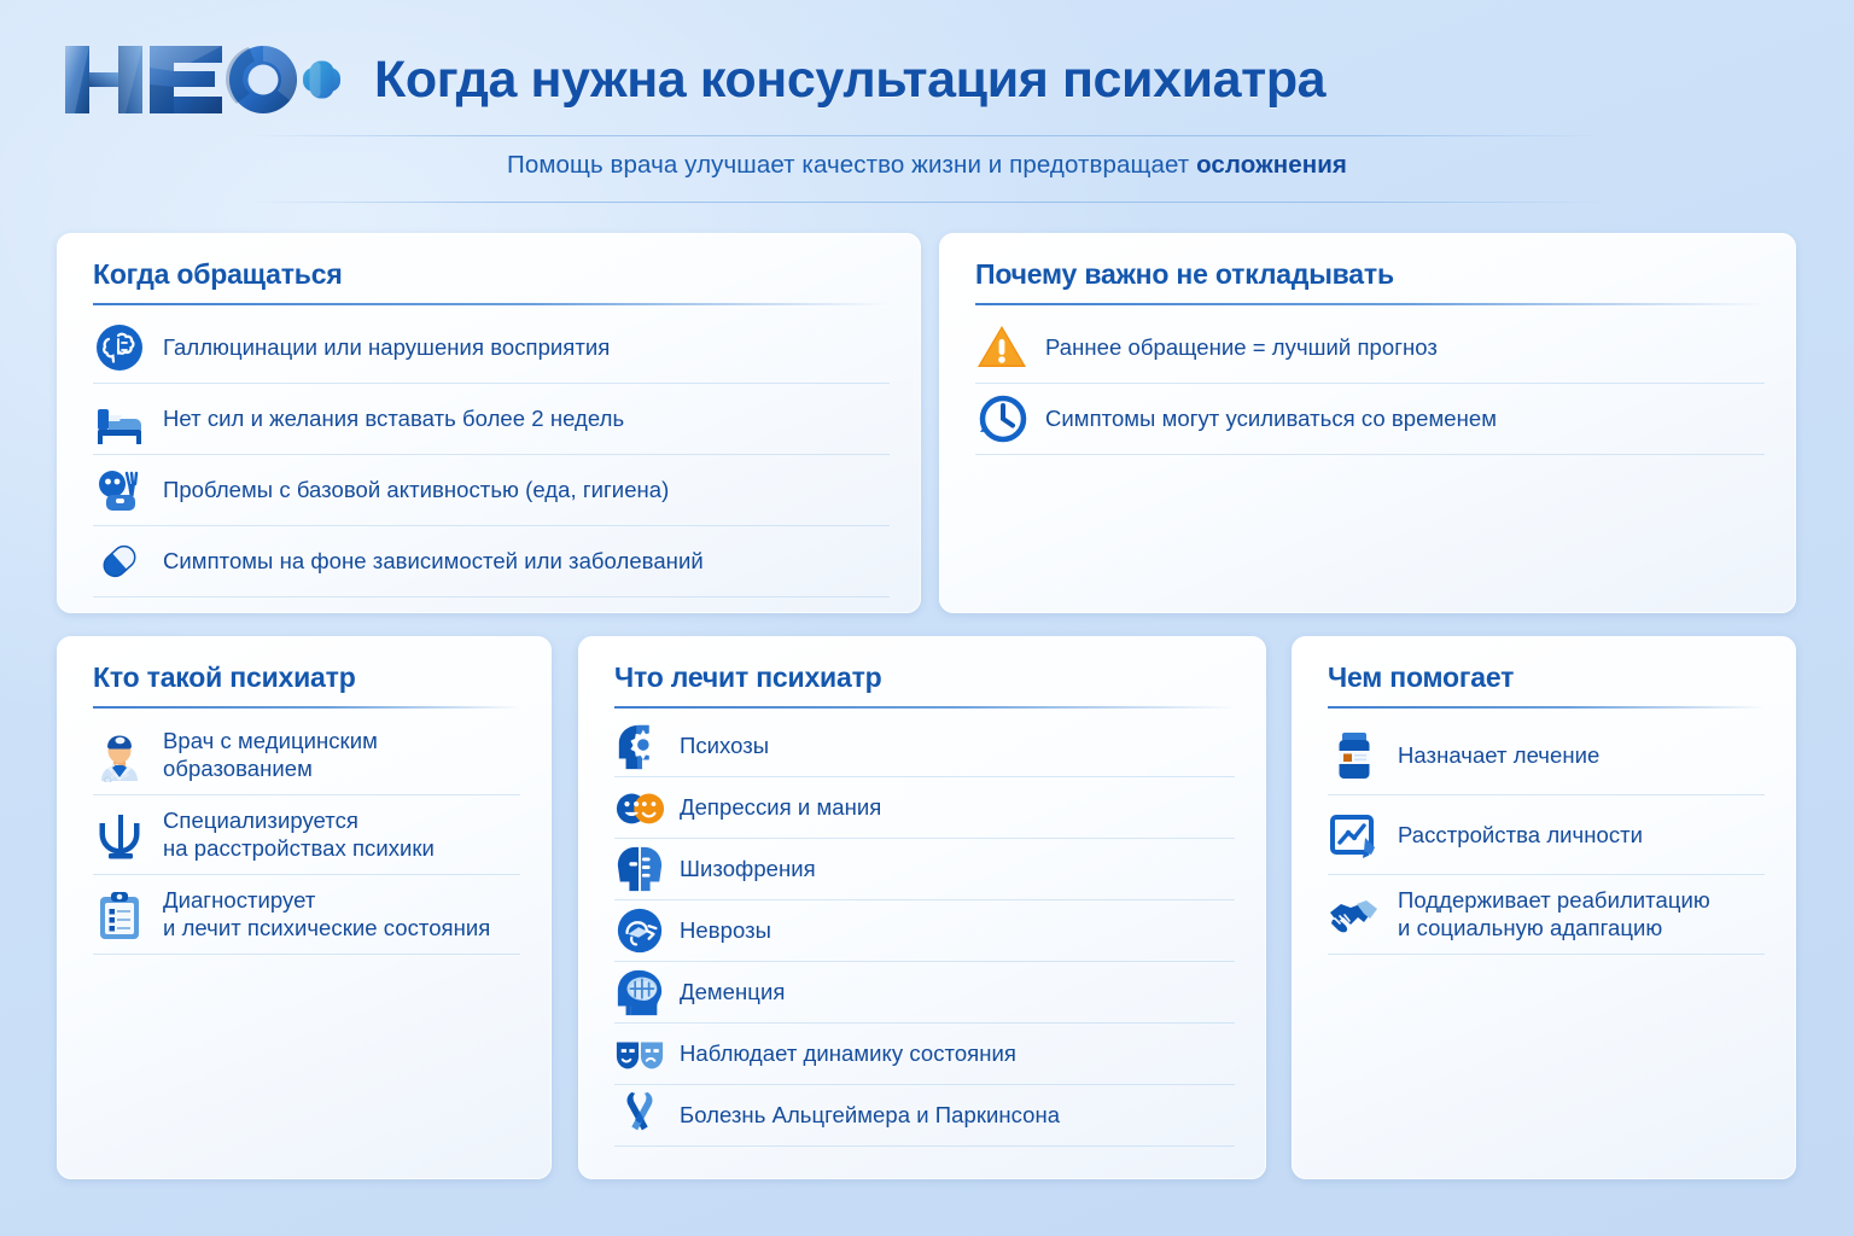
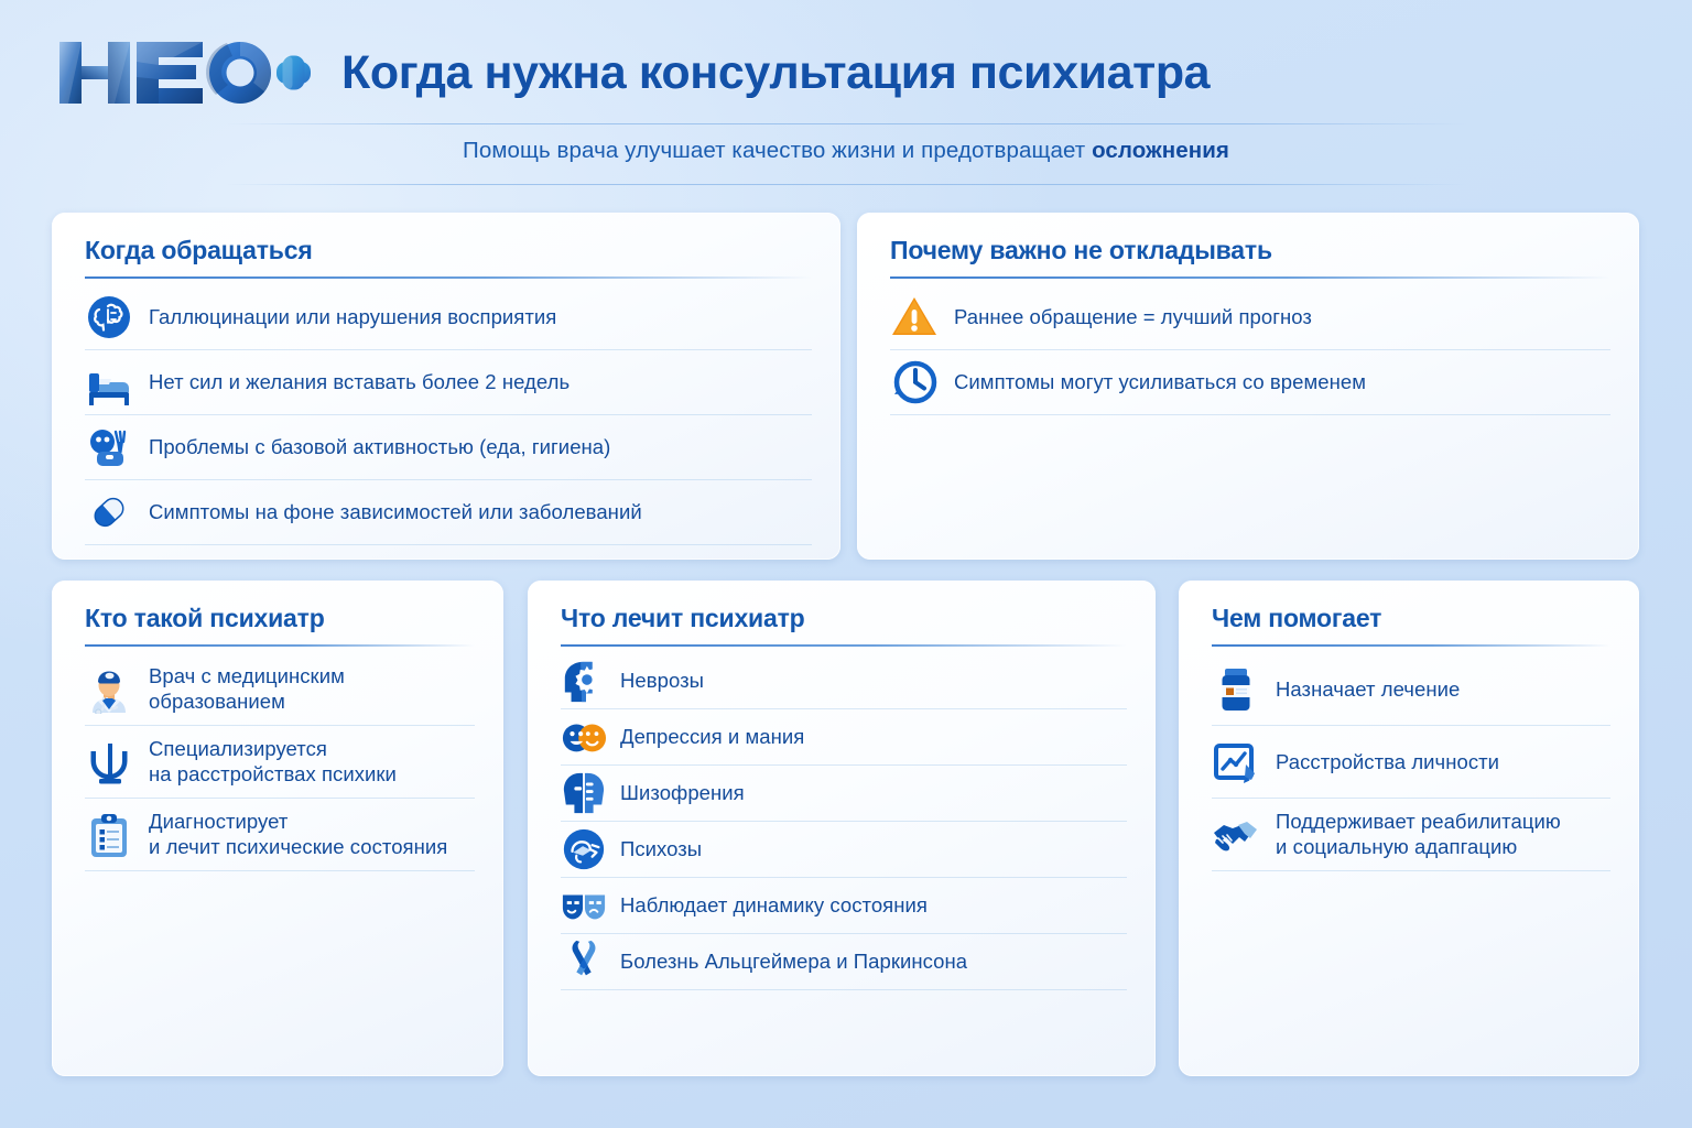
  Когда нужна консультация психиатра
  Помощь врача улучшает качество жизни и предотвращает осложнения
  Когда обращаться
  Галлюцинации или нарушения восприятия
  Нет сил и желания вставать более 2 недель
  Проблемы с базовой активностью (еда, гигиена)
  Симптомы на фоне зависимостей или заболеваний
  Почему важно не откладывать
  Раннее обращение = лучший прогноз
  Симптомы могут усиливаться со временем
  Кто такой психиатр
  Врач с медицинским
  образованием
  Специализируется
  на расстройствах психики
  Диагностирует
  и лечит психические состояния
  Что лечит психиатр
- Психозы
+ Неврозы
  Депрессия и мания
  Шизофрения
- Неврозы
+ Психозы
- Деменция
  Наблюдает динамику состояния
  Болезнь Альцгеймера и Паркинсона
  Чем помогает
  Назначает лечение
  Расстройства личности
  Поддерживает реабилитацию
  и социальную адапгацию
